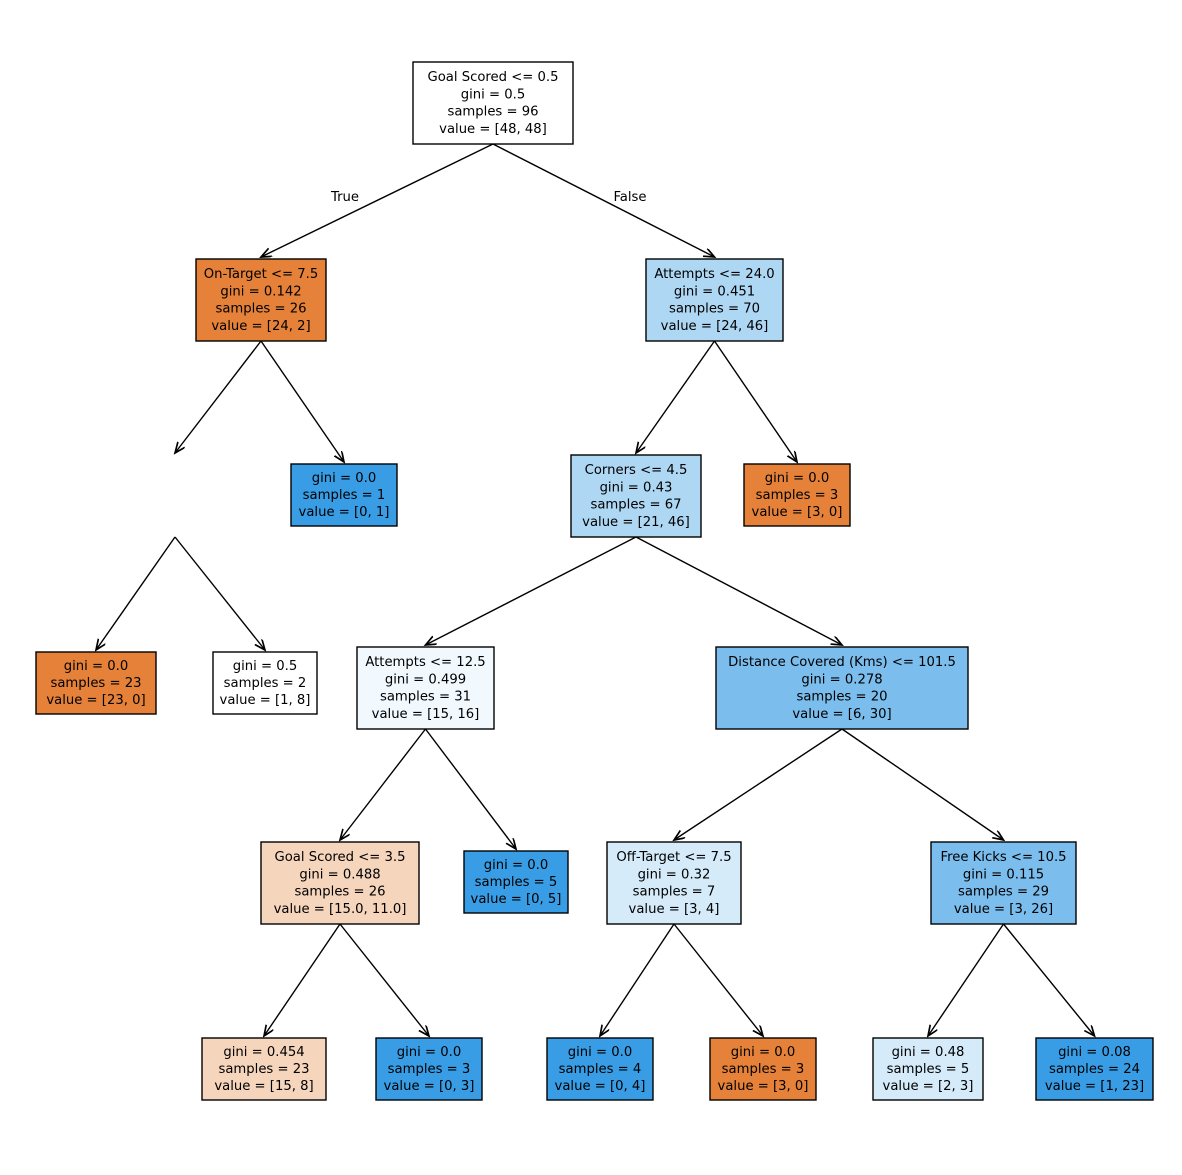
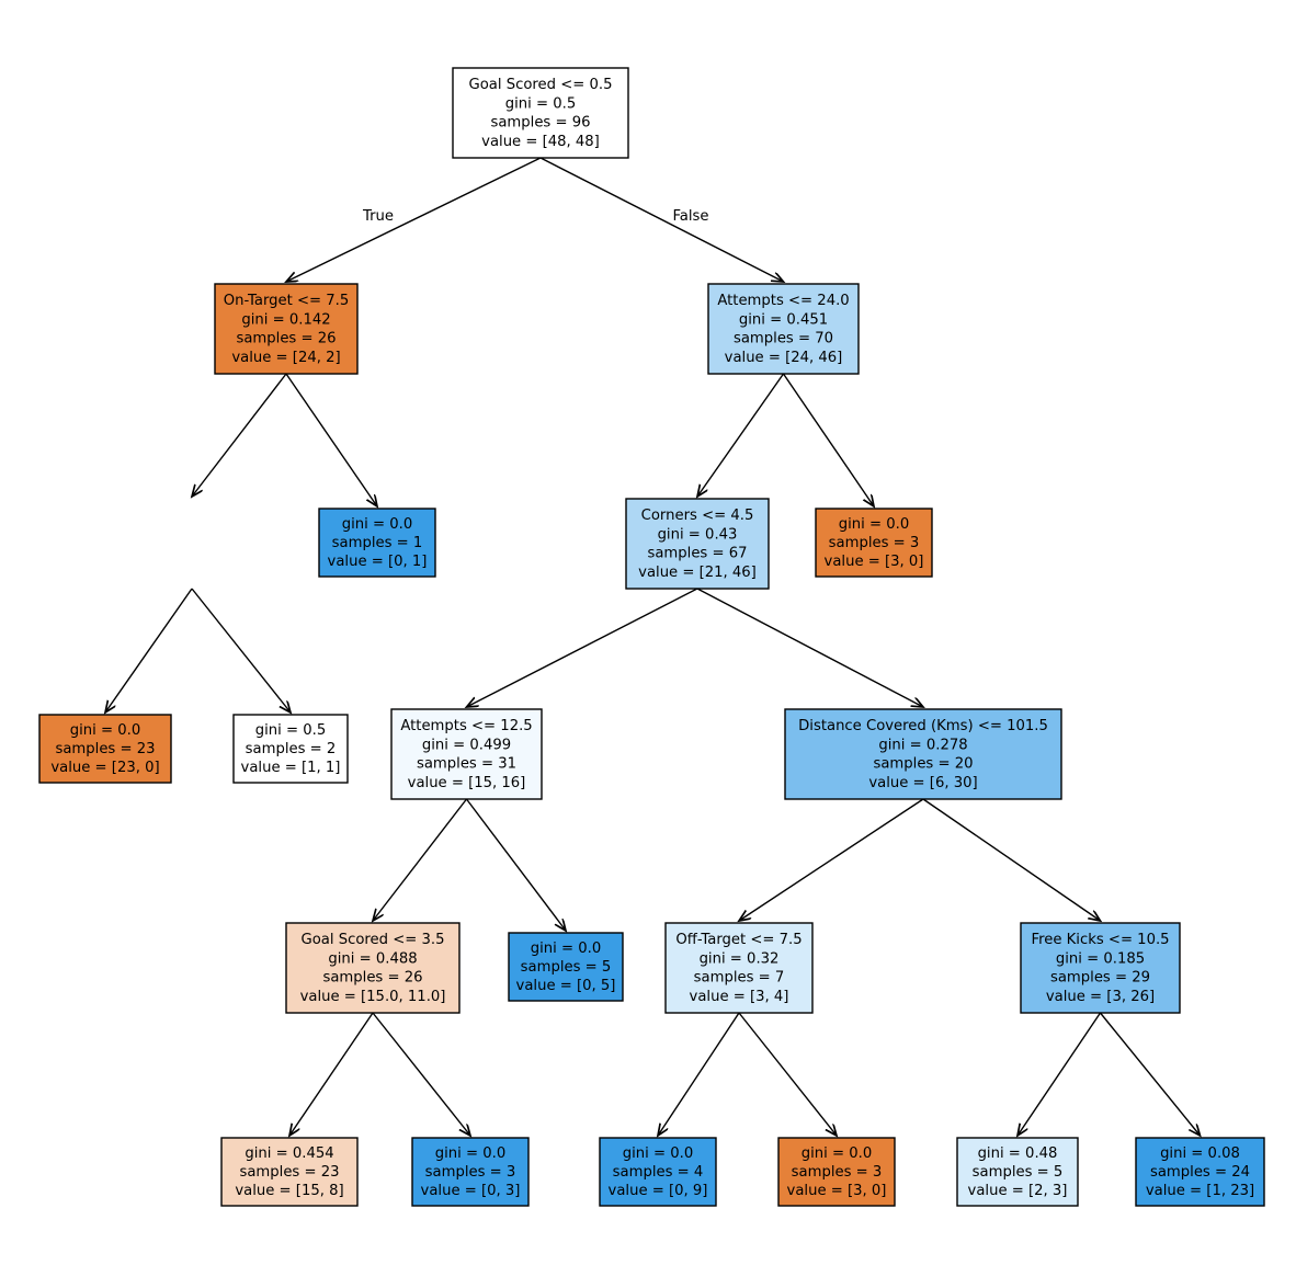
  True
  False
  Goal Scored <= 0.5
  gini = 0.5
  samples = 96
  value = [48, 48]
  On-Target <= 7.5
  gini = 0.142
  samples = 26
  value = [24, 2]
  gini = 0.0
  samples = 23
  value = [23, 0]
  gini = 0.5
  samples = 2
- value = [1, 8]
+ value = [1, 1]
  gini = 0.0
  samples = 1
  value = [0, 1]
  Attempts <= 24.0
  gini = 0.451
  samples = 70
  value = [24, 46]
  Corners <= 4.5
  gini = 0.43
  samples = 67
  value = [21, 46]
  Attempts <= 12.5
  gini = 0.499
  samples = 31
  value = [15, 16]
  Goal Scored <= 3.5
  gini = 0.488
  samples = 26
  value = [15.0, 11.0]
  gini = 0.454
  samples = 23
  value = [15, 8]
  gini = 0.0
  samples = 3
  value = [0, 3]
  gini = 0.0
  samples = 5
  value = [0, 5]
  Distance Covered (Kms) <= 101.5
  gini = 0.278
  samples = 20
  value = [6, 30]
  Off-Target <= 7.5
  gini = 0.32
  samples = 7
  value = [3, 4]
  gini = 0.0
  samples = 4
- value = [0, 4]
+ value = [0, 9]
  gini = 0.0
  samples = 3
  value = [3, 0]
  Free Kicks <= 10.5
- gini = 0.115
+ gini = 0.185
  samples = 29
  value = [3, 26]
  gini = 0.48
  samples = 5
  value = [2, 3]
  gini = 0.08
  samples = 24
  value = [1, 23]
  gini = 0.0
  samples = 3
  value = [3, 0]
